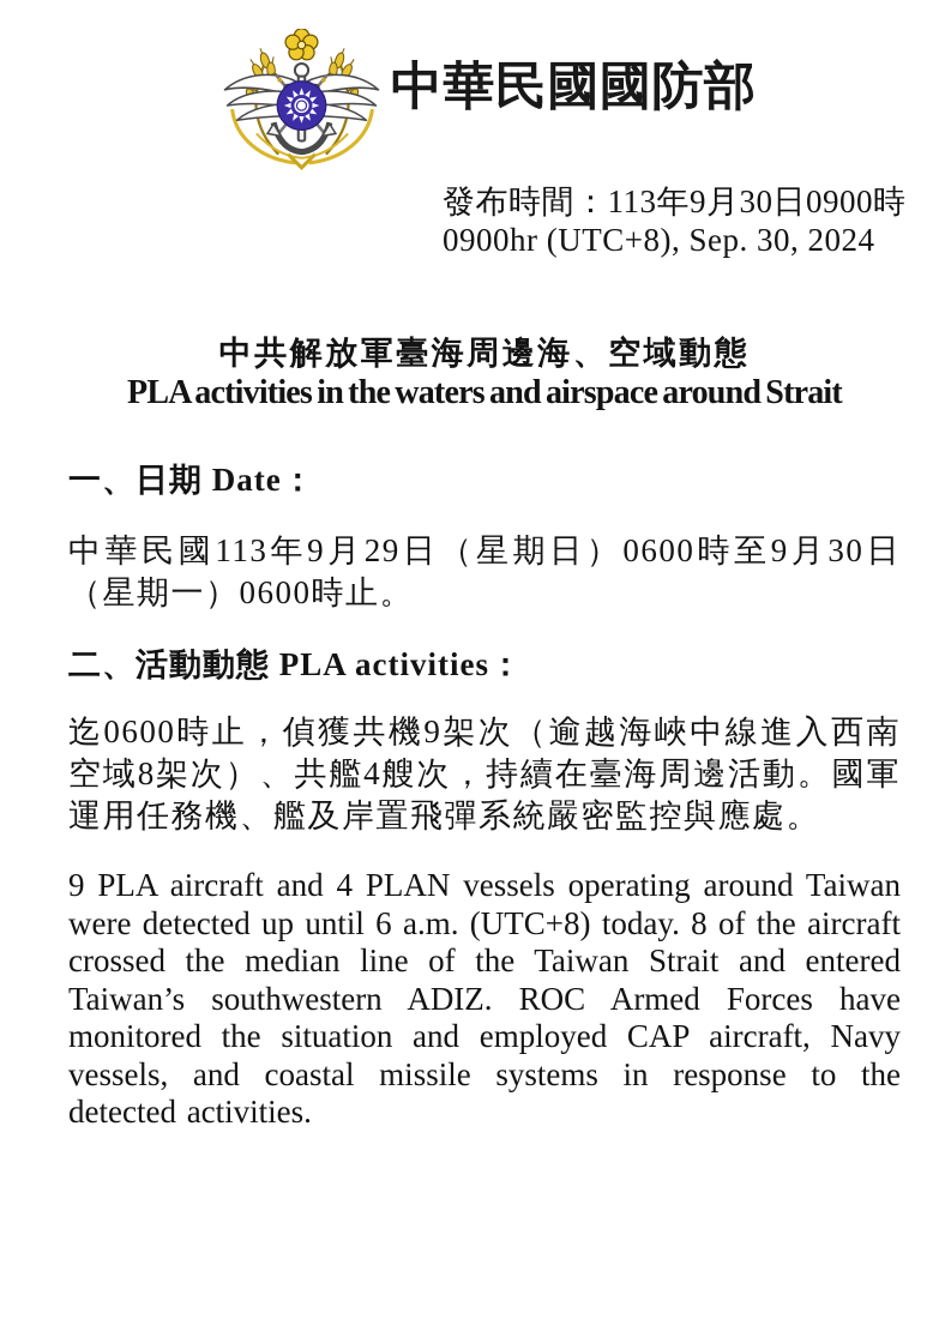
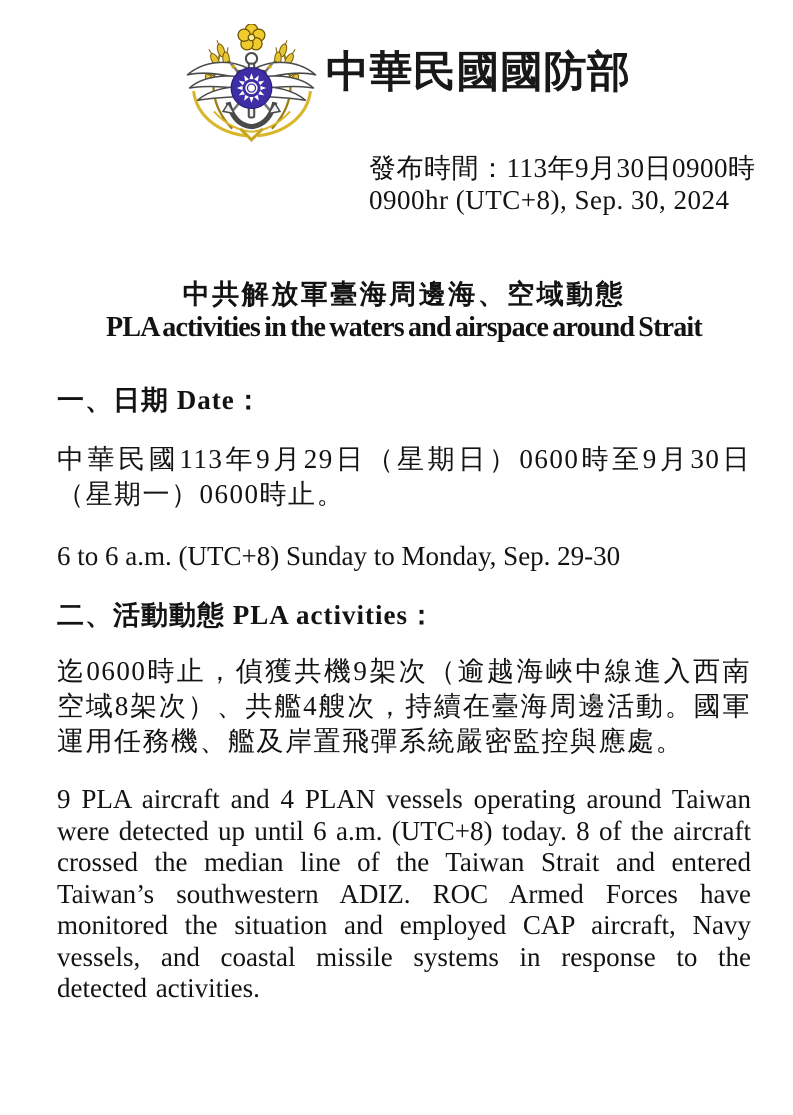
  中華民國國防部
  發布時間：113年9月30日0900時
  0900hr (UTC+8), Sep. 30, 2024
  中共解放軍臺海周邊海、空域動態
  PLA activities in the waters and airspace around Strait
  一、日期 Date：
  中華民國113年9月29日（星期日）0600時至9月30日（星期一）0600時止。
+ 6 to 6 a.m. (UTC+8) Sunday to Monday, Sep. 29-30
  二、活動動態 PLA activities：
  迄0600時止，偵獲共機9架次（逾越海峽中線進入西南空域8架次）、共艦4艘次，持續在臺海周邊活動。國軍運用任務機、艦及岸置飛彈系統嚴密監控與應處。
  9 PLA aircraft and 4 PLAN vessels operating around Taiwan were detected up until 6 a.m. (UTC+8) today. 8 of the aircraft crossed the median line of the Taiwan Strait and entered Taiwan’s southwestern ADIZ. ROC Armed Forces have monitored the situation and employed CAP aircraft, Navy vessels, and coastal missile systems in response to the detected activities.
